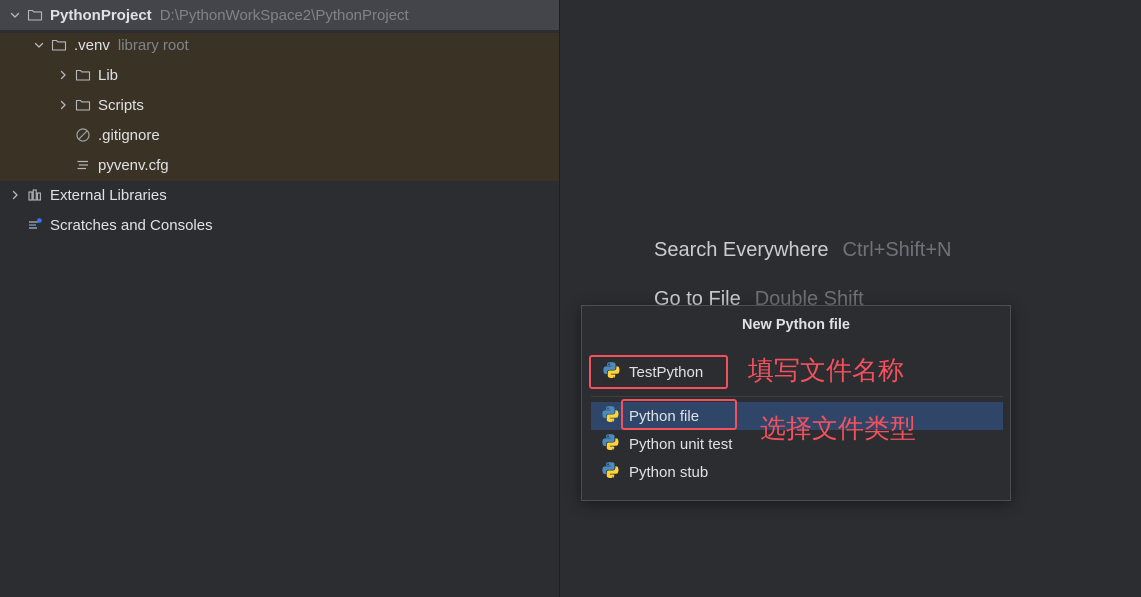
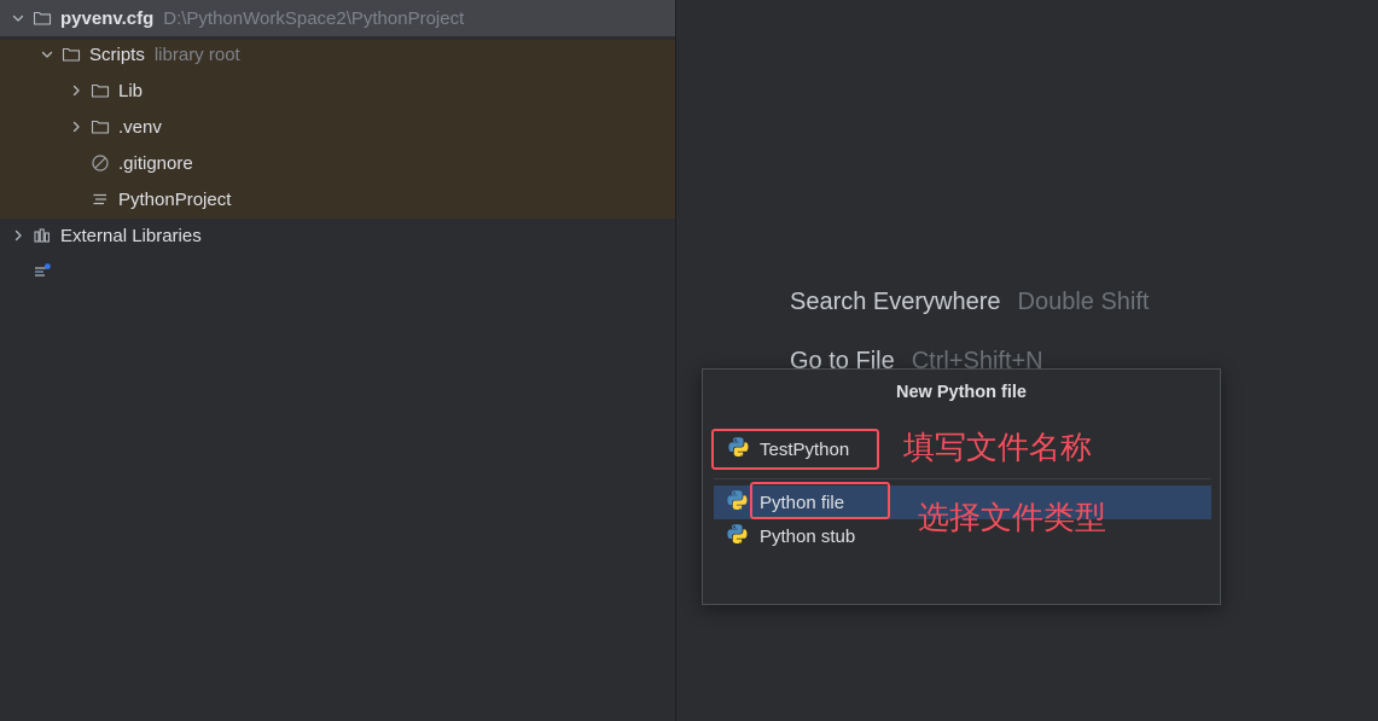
- PythonProject
+ pyvenv.cfg
  D:\PythonWorkSpace2\PythonProject
- .venv
+ Scripts
  library root
  Lib
- Scripts
+ .venv
  .gitignore
- pyvenv.cfg
+ PythonProject
  External Libraries
- Scratches and Consoles
  Search Everywhere
- Ctrl+Shift+N
+ Double Shift
  Go to File
- Double Shift
+ Ctrl+Shift+N
  New Python file
  TestPython
  Python file
- Python unit test
  Python stub
  填写文件名称
  选择文件类型
